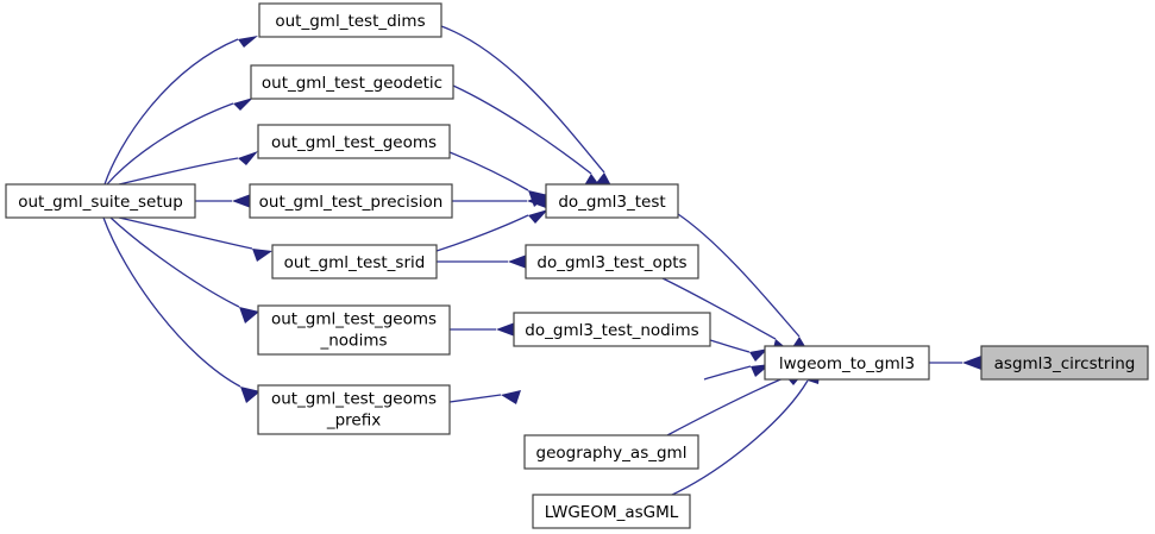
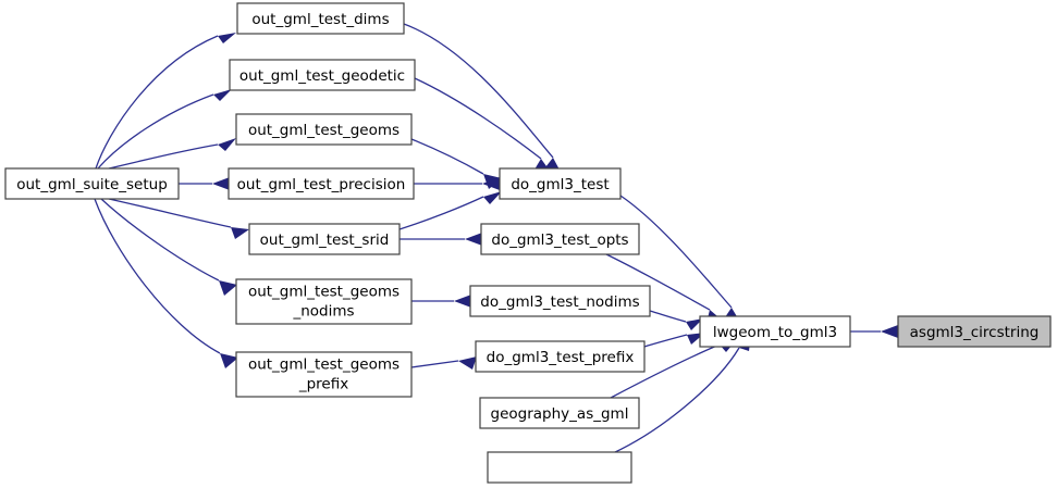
  out_gml_test_dims
  out_gml_test_geodetic
  out_gml_test_geoms
  out_gml_suite_setup
  out_gml_test_precision
  out_gml_test_srid
  out_gml_test_geoms
  _nodims
  out_gml_test_geoms
  _prefix
  do_gml3_test
  do_gml3_test_opts
  do_gml3_test_nodims
+ do_gml3_test_prefix
  geography_as_gml
- LWGEOM_asGML
  lwgeom_to_gml3
  asgml3_circstring
